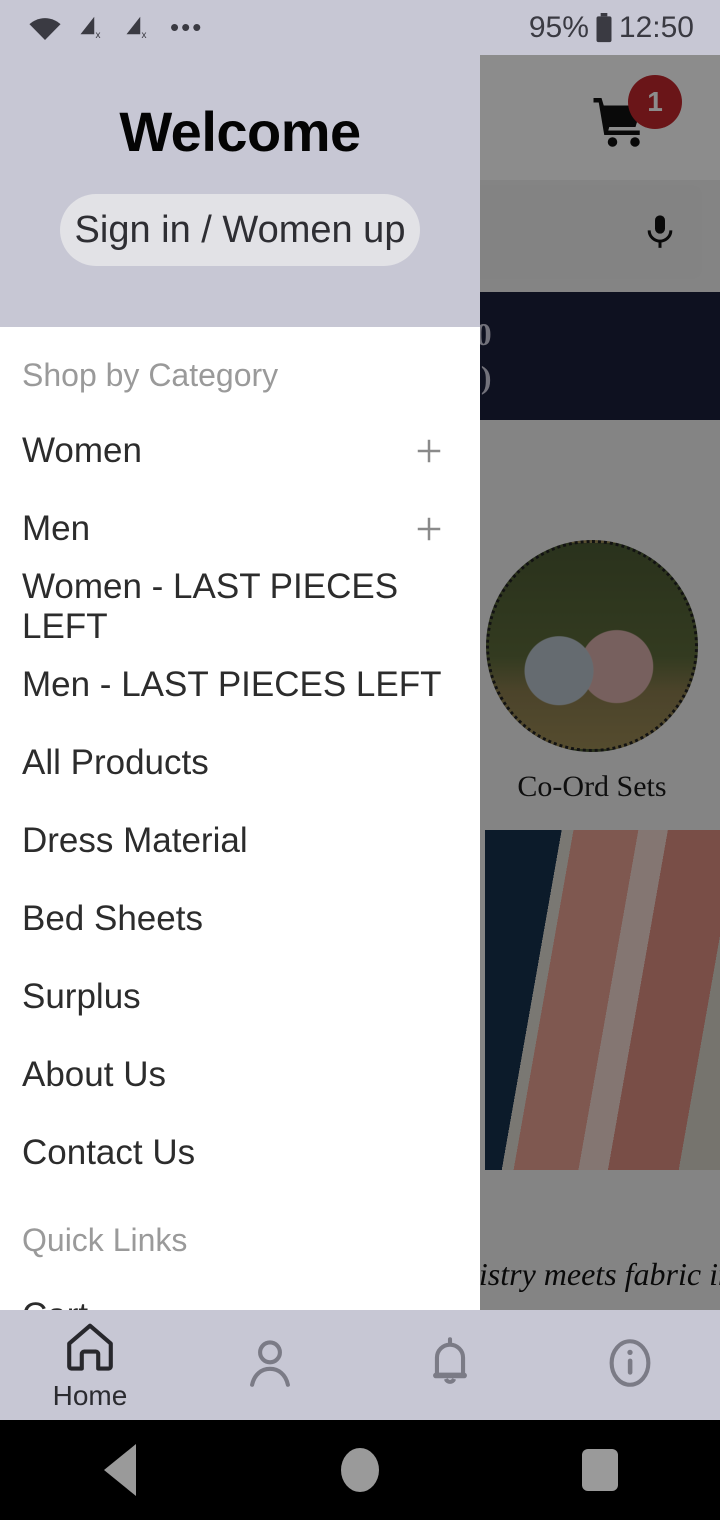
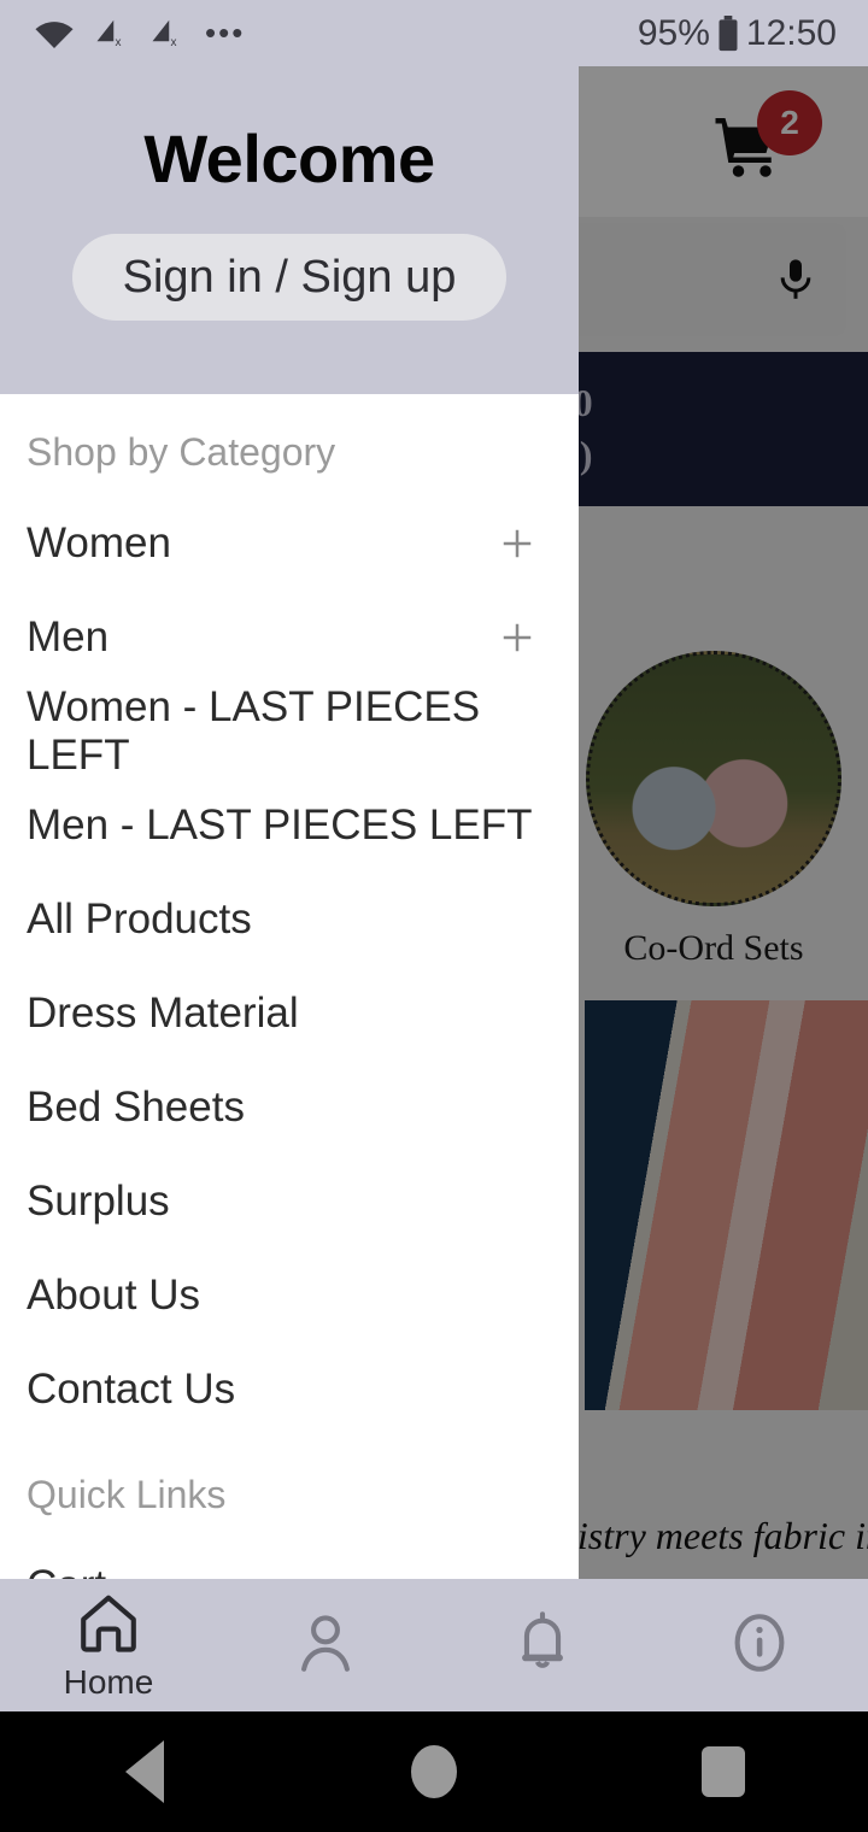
- 1
+ 2
  Co-Ord Sets
  istry meets fabric i
  x
  x
  •••
  95%
  12:50
  Welcome
- Sign in / Women up
+ Sign in / Sign up
  Shop by Category
  Women
  Men
  Women - LAST PIECES LEFT
  Men - LAST PIECES LEFT
  All Products
  Dress Material
  Bed Sheets
  Surplus
  About Us
  Contact Us
  Quick Links
  Home
